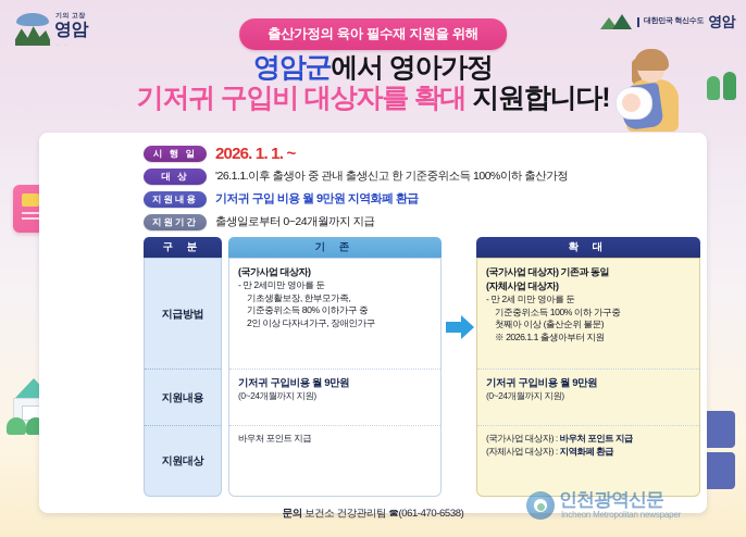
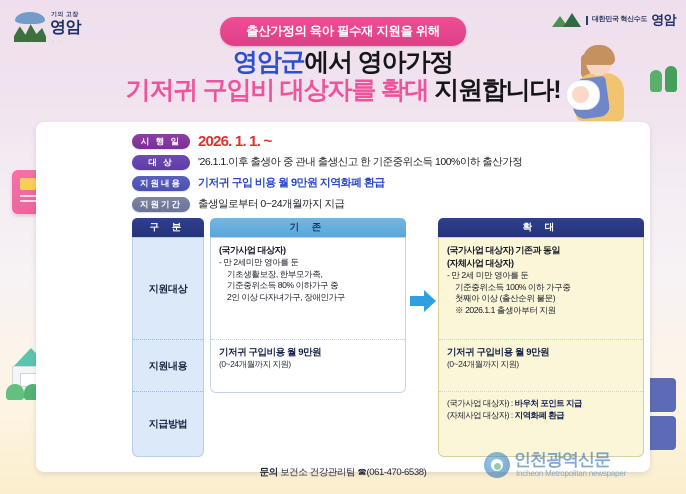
  영암
  영암
  출산가정의 육아 필수재 지원을 위해
  영암군에서 영아가정
  기저귀 구입비 대상자를 확대 지원합니다!
  시 행 일
  2026. 1. 1. ~
  대 상
  '26.1.1.이후 출생아 중 관내 출생신고 한 기준중위소득 100%이하 출산가정
  지원내용
  기저귀 구입 비용 월 9만원 지역화폐 환급
  지원기간
  출생일로부터 0~24개월까지 지급
  구 분
- 지급방법
+ 지원대상
  지원내용
- 지원대상
+ 지급방법
  기 존
  (국가사업 대상자)
  - 만 2세미만 영아를 둔
  기초생활보장, 한부모가족,
  기준중위소득 80% 이하가구 중
  2인 이상 다자녀가구, 장애인가구
  기저귀 구입비용 월 9만원
  (0~24개월까지 지원)
- 바우처 포인트 지급
  확 대
  (국가사업 대상자) 기존과 동일
  (자체사업 대상자)
  - 만 2세 미만 영아를 둔
  기준중위소득 100% 이하 가구중
  첫째아 이상 (출산순위 불문)
  ※ 2026.1.1 출생아부터 지원
  기저귀 구입비용 월 9만원
  (0~24개월까지 지원)
  (국가사업 대상자) : 바우처 포인트 지급
  (자체사업 대상자) : 지역화폐 환급
  문의 보건소 건강관리팀 ☎(061-470-6538)
  인천광역신문
  Incheon Metropolitan newspaper
